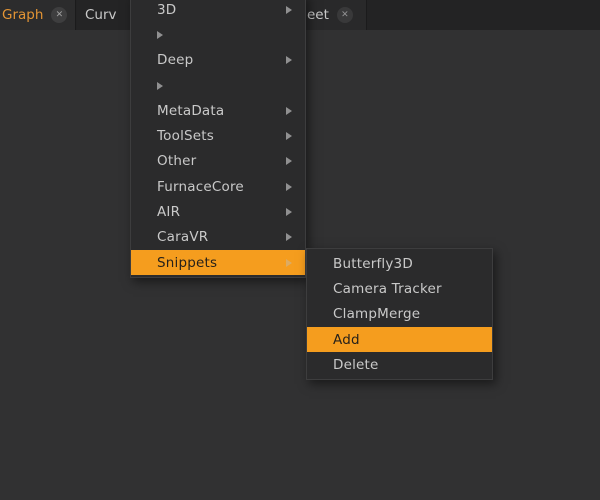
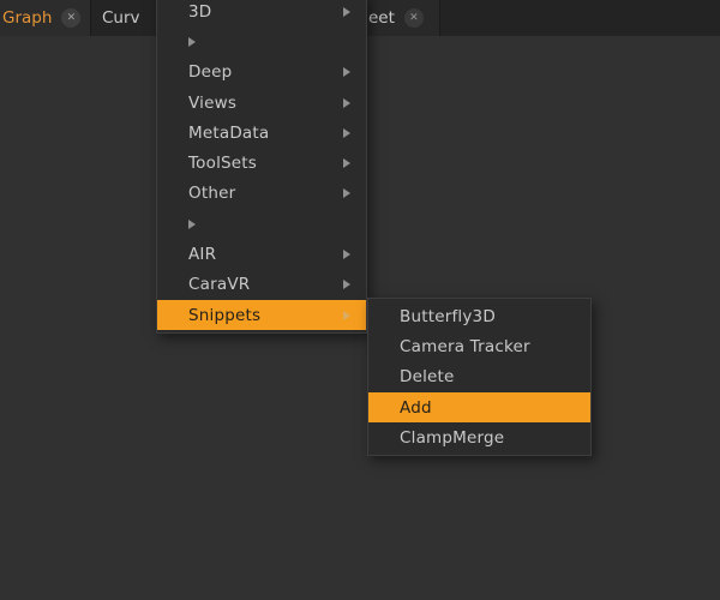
  Graph
  ✕
  Curv
  eet
  ✕
  3D
  Deep
+ Views
  MetaData
  ToolSets
  Other
- FurnaceCore
  AIR
  CaraVR
  Snippets
  Butterfly3D
  Camera Tracker
- ClampMerge
+ Delete
  Add
- Delete
+ ClampMerge
